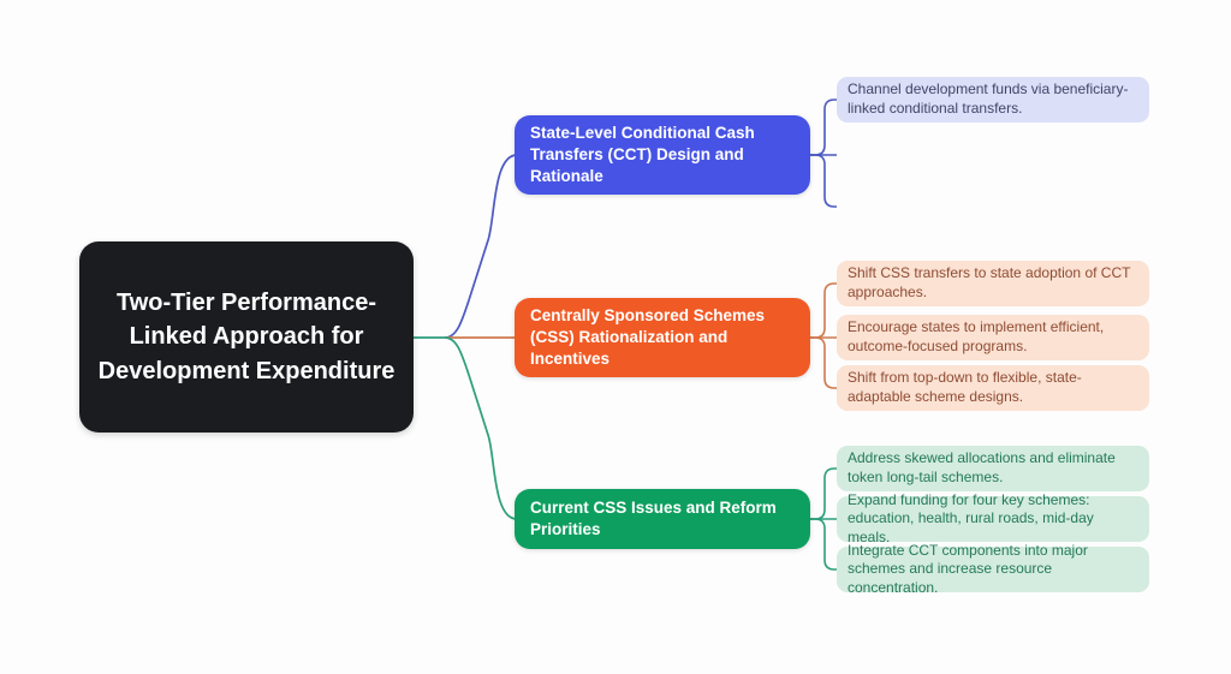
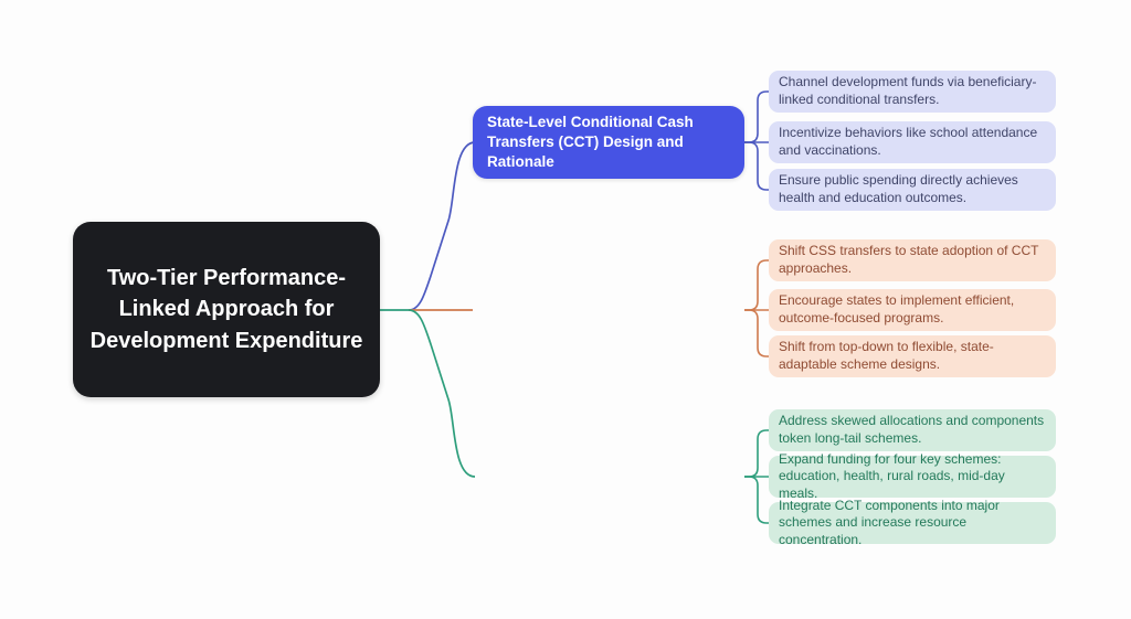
  Two-Tier Performance-Linked Approach for Development Expenditure
  State-Level Conditional Cash Transfers (CCT) Design and Rationale
- Centrally Sponsored Schemes (CSS) Rationalization and Incentives
- Current CSS Issues and Reform Priorities
  Channel development funds via beneficiary-linked conditional transfers.
+ Incentivize behaviors like school attendance and vaccinations.
+ Ensure public spending directly achieves health and education outcomes.
  Shift CSS transfers to state adoption of CCT approaches.
  Encourage states to implement efficient, outcome-focused programs.
  Shift from top-down to flexible, state-adaptable scheme designs.
- Address skewed allocations and eliminate token long-tail schemes.
+ Address skewed allocations and components token long-tail schemes.
  Expand funding for four key schemes: education, health, rural roads, mid-day meals.
  Integrate CCT components into major schemes and increase resource concentration.
